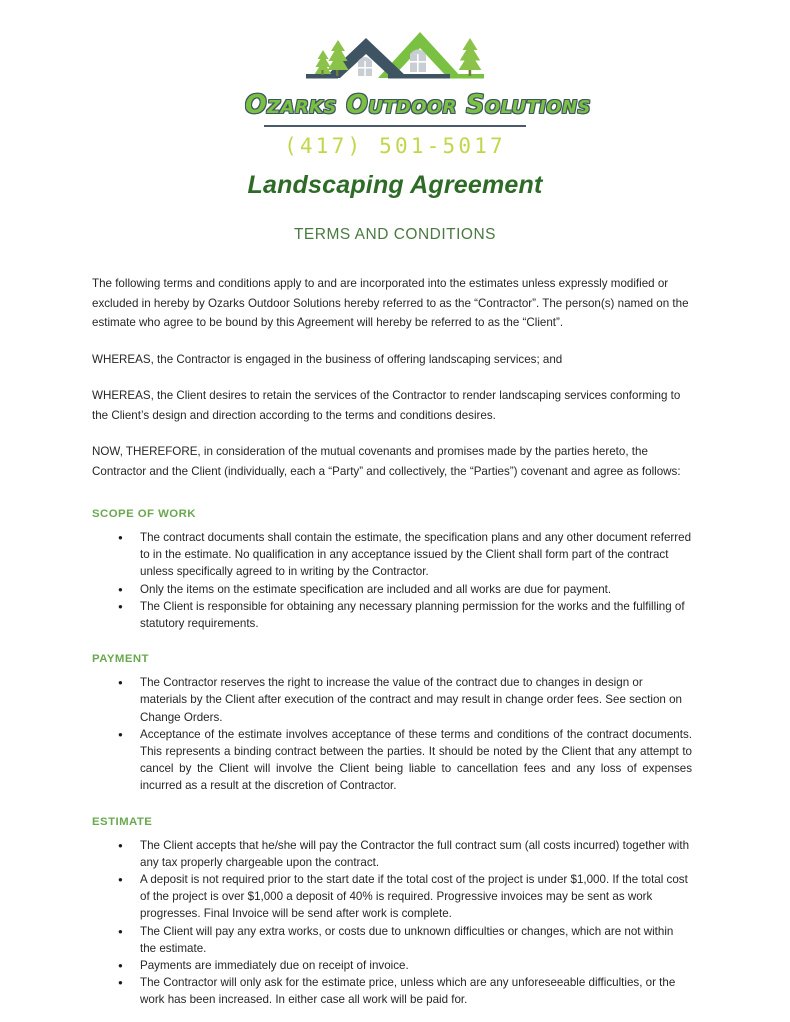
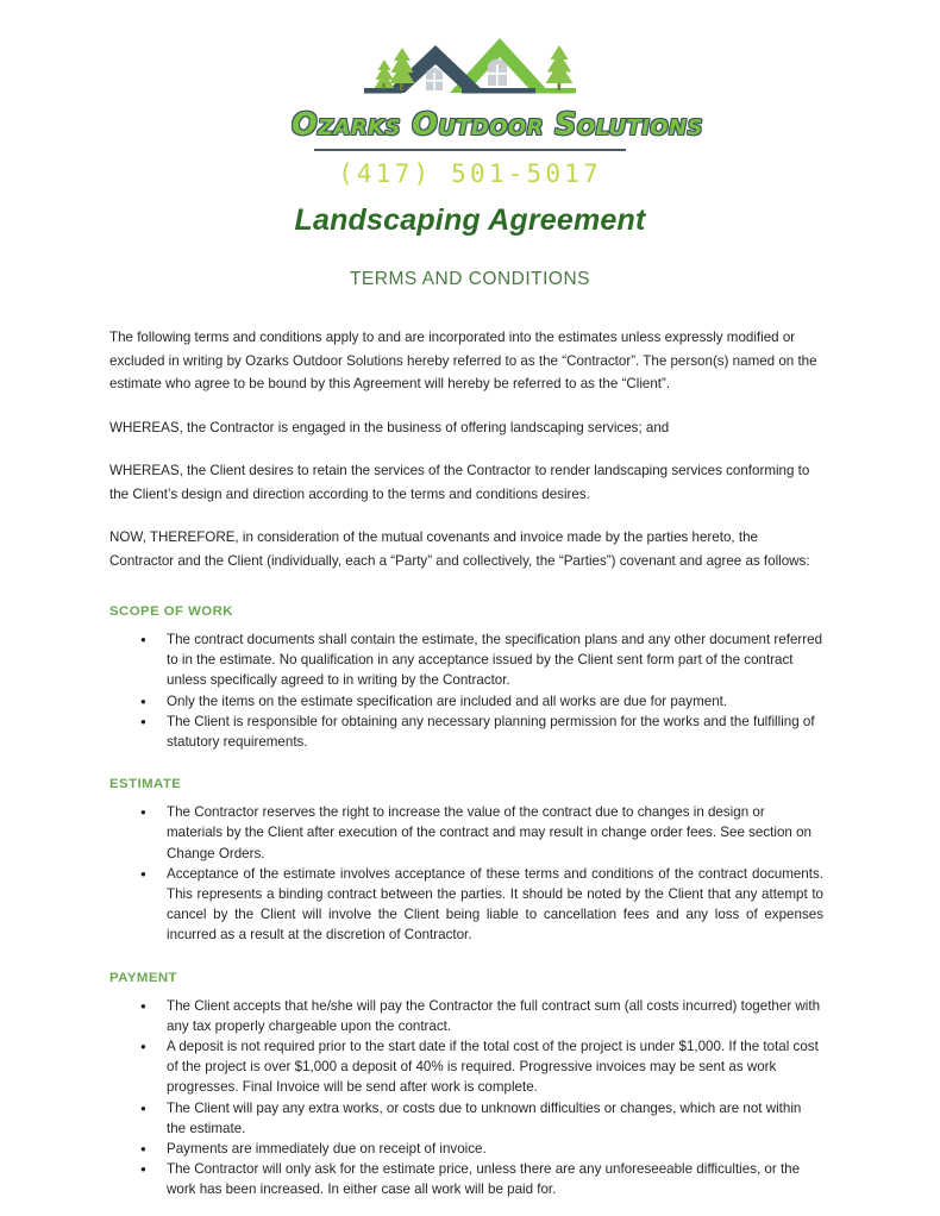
  Ozarks Outdoor Solutions
  (417) 501-5017
  Landscaping Agreement
  TERMS AND CONDITIONS
- The following terms and conditions apply to and are incorporated into the estimates unless expressly modified or excluded in hereby by Ozarks Outdoor Solutions hereby referred to as the “Contractor”. The person(s) named on the estimate who agree to be bound by this Agreement will hereby be referred to as the “Client”.
+ The following terms and conditions apply to and are incorporated into the estimates unless expressly modified or excluded in writing by Ozarks Outdoor Solutions hereby referred to as the “Contractor”. The person(s) named on the estimate who agree to be bound by this Agreement will hereby be referred to as the “Client”.
  WHEREAS, the Contractor is engaged in the business of offering landscaping services; and
  WHEREAS, the Client desires to retain the services of the Contractor to render landscaping services conforming to the Client’s design and direction according to the terms and conditions desires.
- NOW, THEREFORE, in consideration of the mutual covenants and promises made by the parties hereto, the Contractor and the Client (individually, each a “Party” and collectively, the “Parties”) covenant and agree as follows:
+ NOW, THEREFORE, in consideration of the mutual covenants and invoice made by the parties hereto, the Contractor and the Client (individually, each a “Party” and collectively, the “Parties”) covenant and agree as follows:
  SCOPE OF WORK
- The contract documents shall contain the estimate, the specification plans and any other document referred to in the estimate. No qualification in any acceptance issued by the Client shall form part of the contract unless specifically agreed to in writing by the Contractor.
+ The contract documents shall contain the estimate, the specification plans and any other document referred to in the estimate. No qualification in any acceptance issued by the Client sent form part of the contract unless specifically agreed to in writing by the Contractor.
  Only the items on the estimate specification are included and all works are due for payment.
  The Client is responsible for obtaining any necessary planning permission for the works and the fulfilling of statutory requirements.
- PAYMENT
+ ESTIMATE
  The Contractor reserves the right to increase the value of the contract due to changes in design or materials by the Client after execution of the contract and may result in change order fees. See section on Change Orders.
  Acceptance of the estimate involves acceptance of these terms and conditions of the contract documents. This represents a binding contract between the parties. It should be noted by the Client that any attempt to cancel by the Client will involve the Client being liable to cancellation fees and any loss of expenses incurred as a result at the discretion of Contractor.
- ESTIMATE
+ PAYMENT
  The Client accepts that he/she will pay the Contractor the full contract sum (all costs incurred) together with any tax properly chargeable upon the contract.
  A deposit is not required prior to the start date if the total cost of the project is under $1,000. If the total cost of the project is over $1,000 a deposit of 40% is required. Progressive invoices may be sent as work progresses. Final Invoice will be send after work is complete.
  The Client will pay any extra works, or costs due to unknown difficulties or changes, which are not within the estimate.
  Payments are immediately due on receipt of invoice.
- The Contractor will only ask for the estimate price, unless which are any unforeseeable difficulties, or the work has been increased. In either case all work will be paid for.
+ The Contractor will only ask for the estimate price, unless there are any unforeseeable difficulties, or the work has been increased. In either case all work will be paid for.
